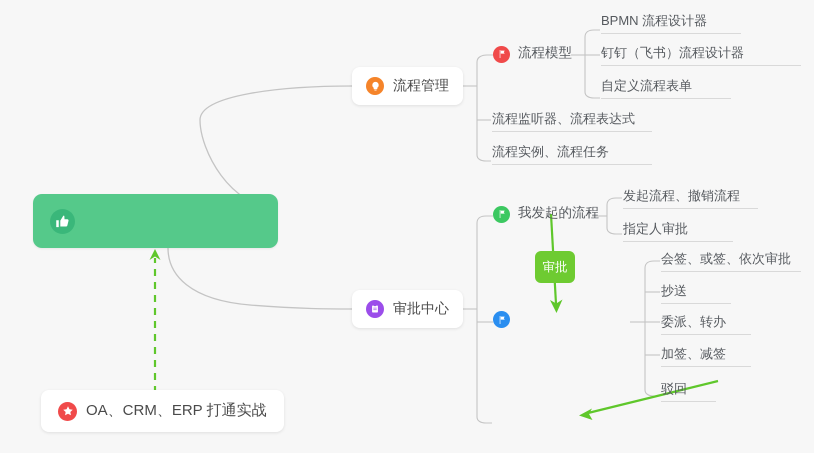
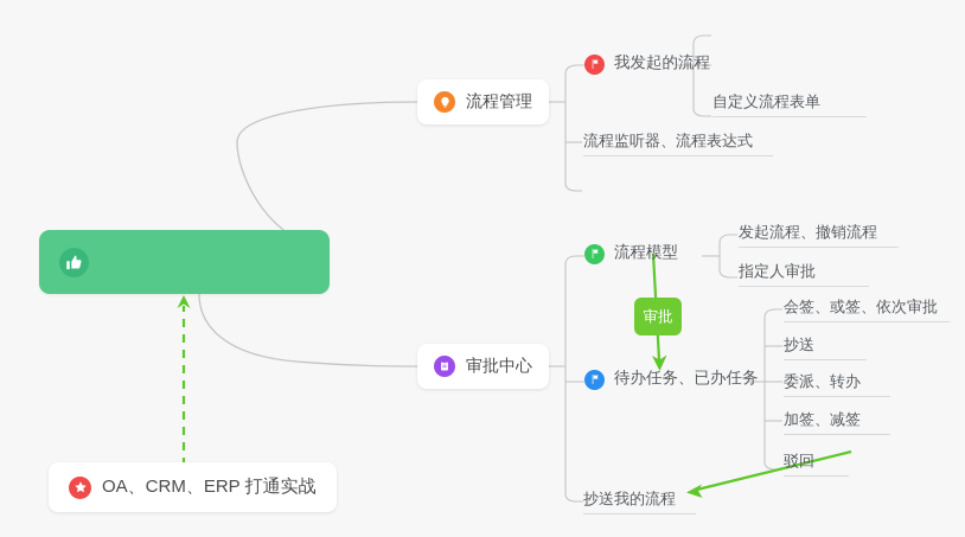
  OA、CRM、ERP 打通实战
  流程管理
- 流程模型
+ 我发起的流程
- BPMN 流程设计器
- 钉钉（飞书）流程设计器
  自定义流程表单
  流程监听器、流程表达式
- 流程实例、流程任务
  审批中心
- 我发起的流程
+ 流程模型
  发起流程、撤销流程
  指定人审批
+ 待办任务、已办任务
  会签、或签、依次审批
  抄送
  委派、转办
  加签、减签
  驳回
+ 抄送我的流程
  审批
